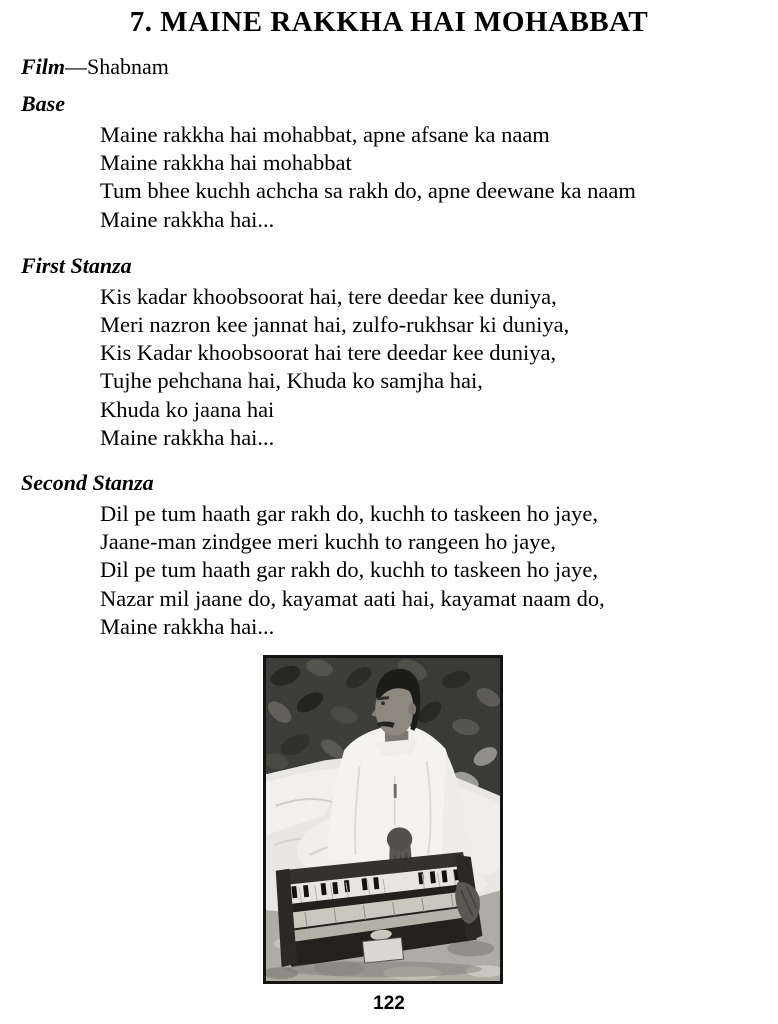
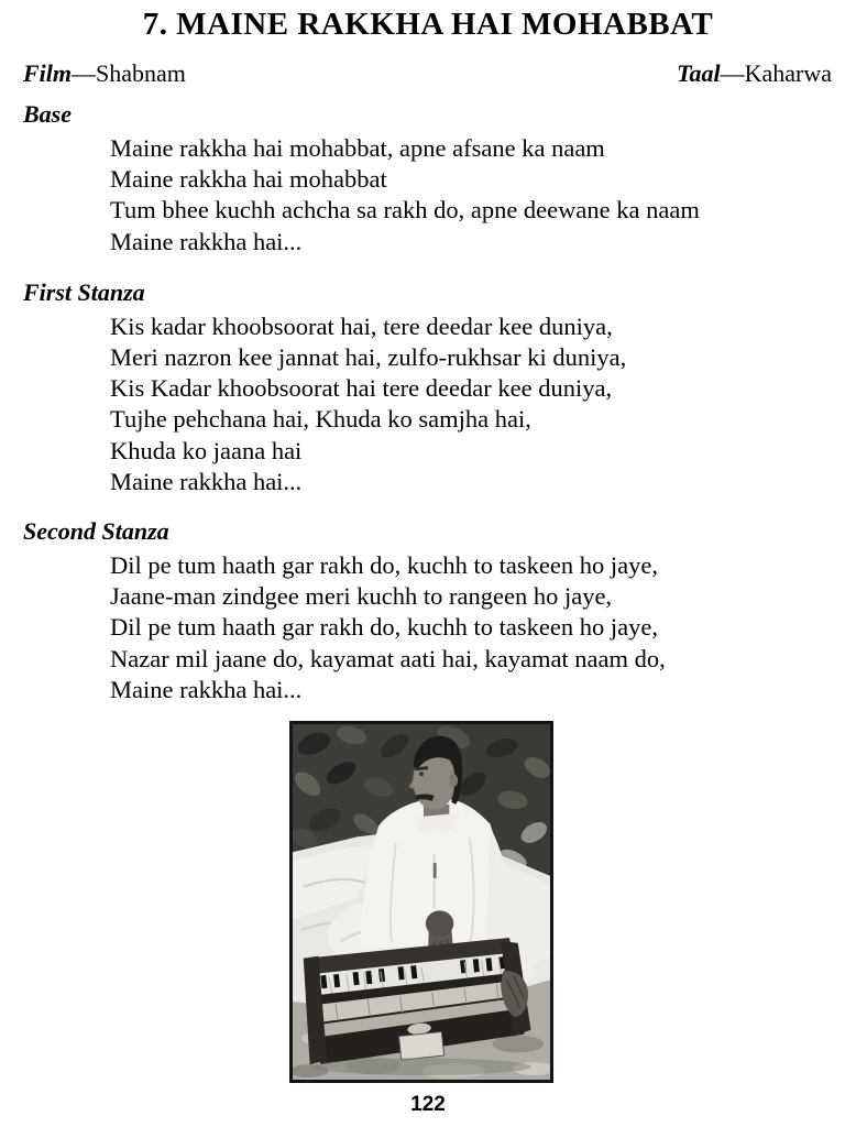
  7. MAINE RAKKHA HAI MOHABBAT
  Film—Shabnam
+ Taal—Kaharwa
  Base
  Maine rakkha hai mohabbat, apne afsane ka naam
  Maine rakkha hai mohabbat
  Tum bhee kuchh achcha sa rakh do, apne deewane ka naam
  Maine rakkha hai...
  First Stanza
  Kis kadar khoobsoorat hai, tere deedar kee duniya,
  Meri nazron kee jannat hai, zulfo-rukhsar ki duniya,
  Kis Kadar khoobsoorat hai tere deedar kee duniya,
  Tujhe pehchana hai, Khuda ko samjha hai,
  Khuda ko jaana hai
  Maine rakkha hai...
  Second Stanza
  Dil pe tum haath gar rakh do, kuchh to taskeen ho jaye,
  Jaane-man zindgee meri kuchh to rangeen ho jaye,
  Dil pe tum haath gar rakh do, kuchh to taskeen ho jaye,
  Nazar mil jaane do, kayamat aati hai, kayamat naam do,
  Maine rakkha hai...
  122
